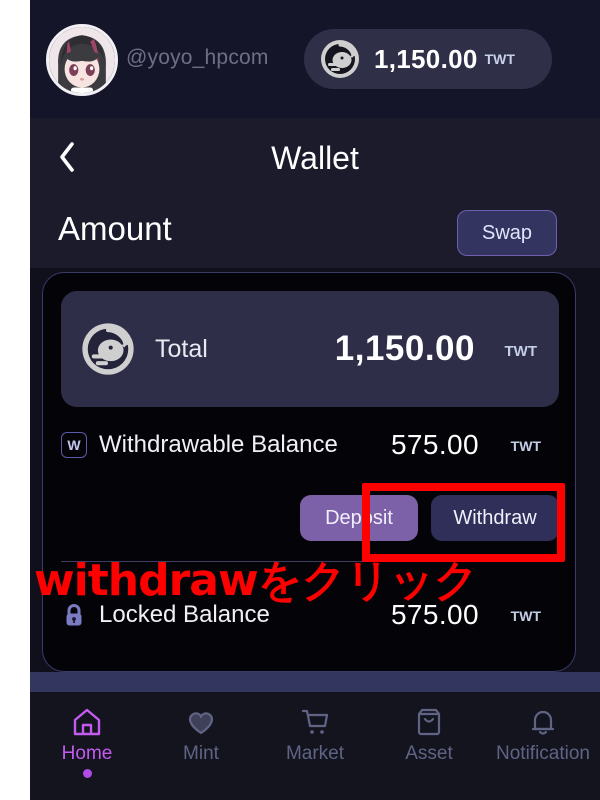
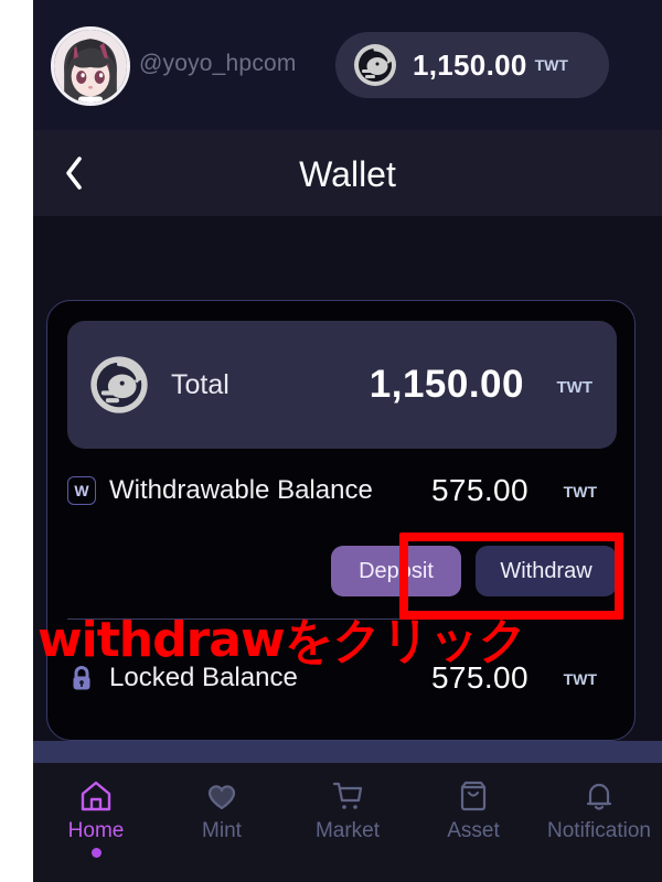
  @yoyo_hpcom
  1,150.00
  TWT
  Wallet
- Amount
- Swap
  Total
  1,150.00
  TWT
  W
  Withdrawable Balance
  575.00
  TWT
  Deposit
  Withdraw
  Locked Balance
  575.00
  TWT
  Home
  Mint
  Market
  Asset
  Notification
  withdrawをクリック
